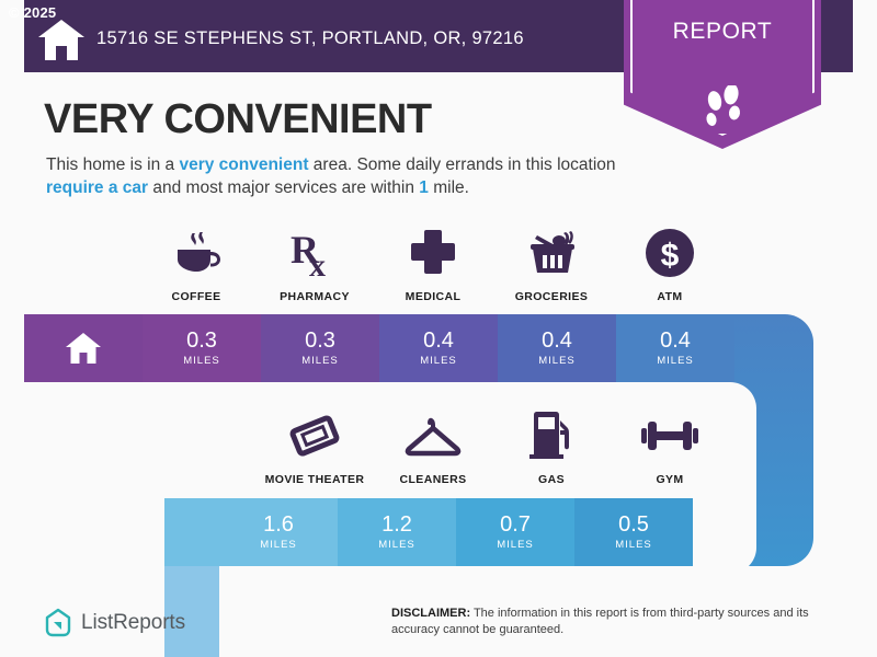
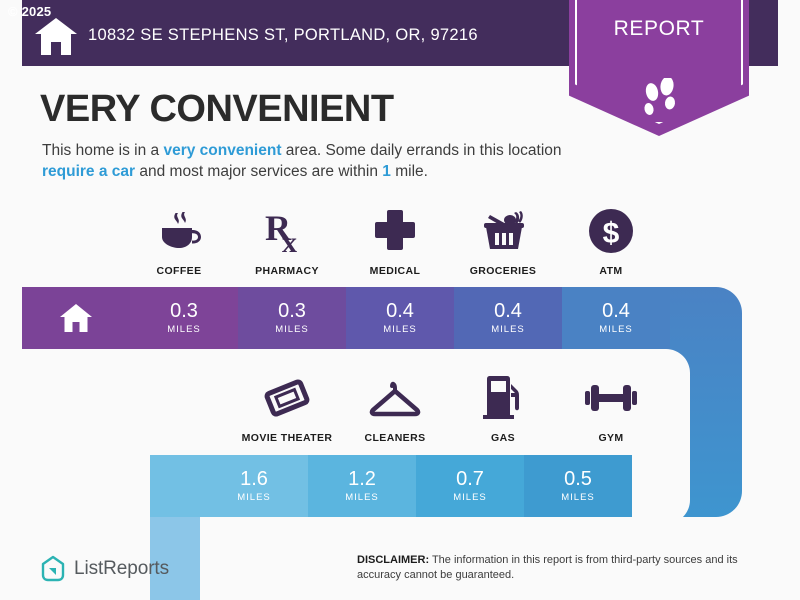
  0.3
  MILES
  0.3
  MILES
  0.4
  MILES
  0.4
  MILES
  0.4
  MILES
  1.6
  MILES
  1.2
  MILES
  0.7
  MILES
  0.5
  MILES
  COFFEE
  R
  x
  PHARMACY
  MEDICAL
  GROCERIES
  $
  ATM
  MOVIE THEATER
  CLEANERS
  GAS
  GYM
  © 2025
- 15716 SE STEPHENS ST, PORTLAND, OR, 97216
+ 10832 SE STEPHENS ST, PORTLAND, OR, 97216
  REPORT
  VERY CONVENIENT
  This home is in a very convenient area. Some daily errands in this location require a car and most major services are within 1 mile.
  ListReports
  DISCLAIMER: The information in this report is from third-party sources and its accuracy cannot be guaranteed.
